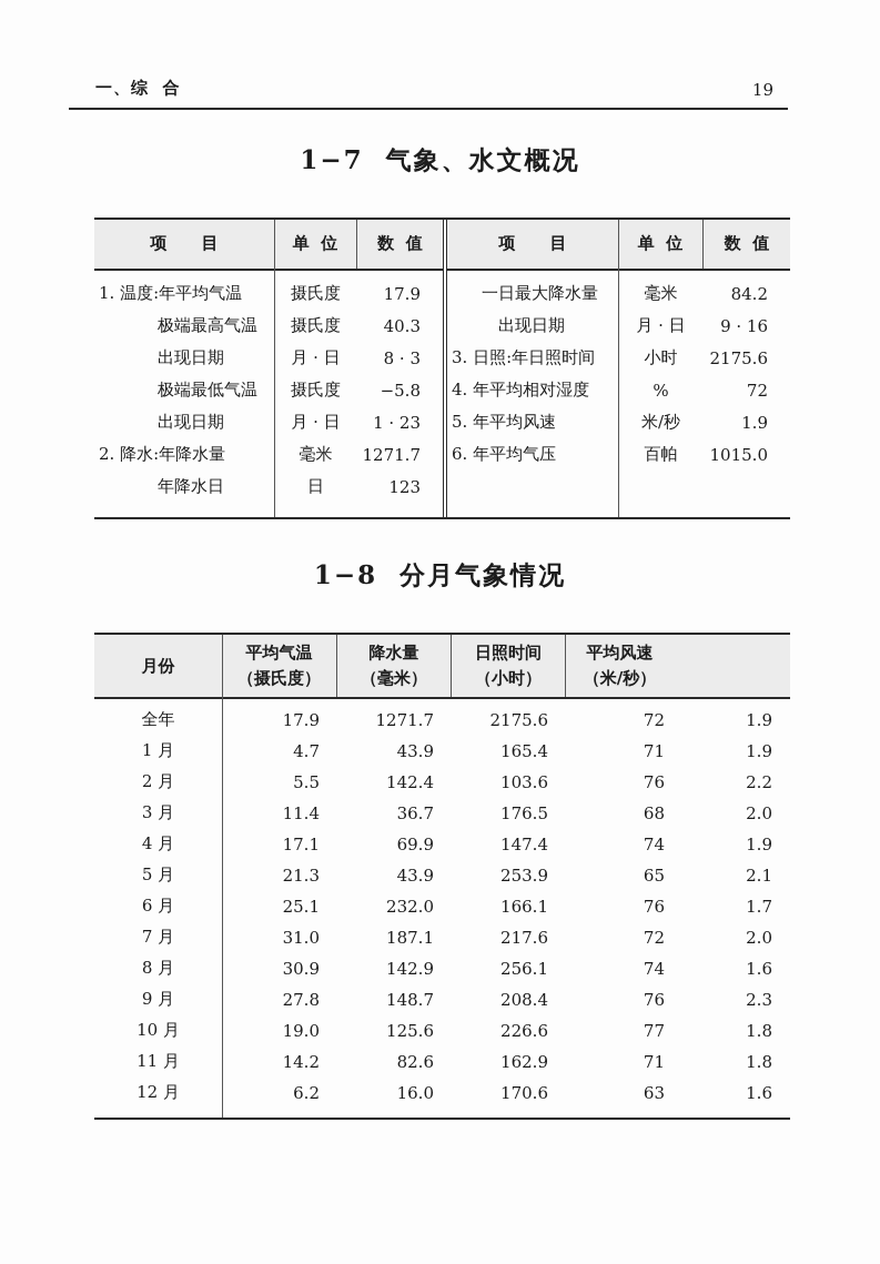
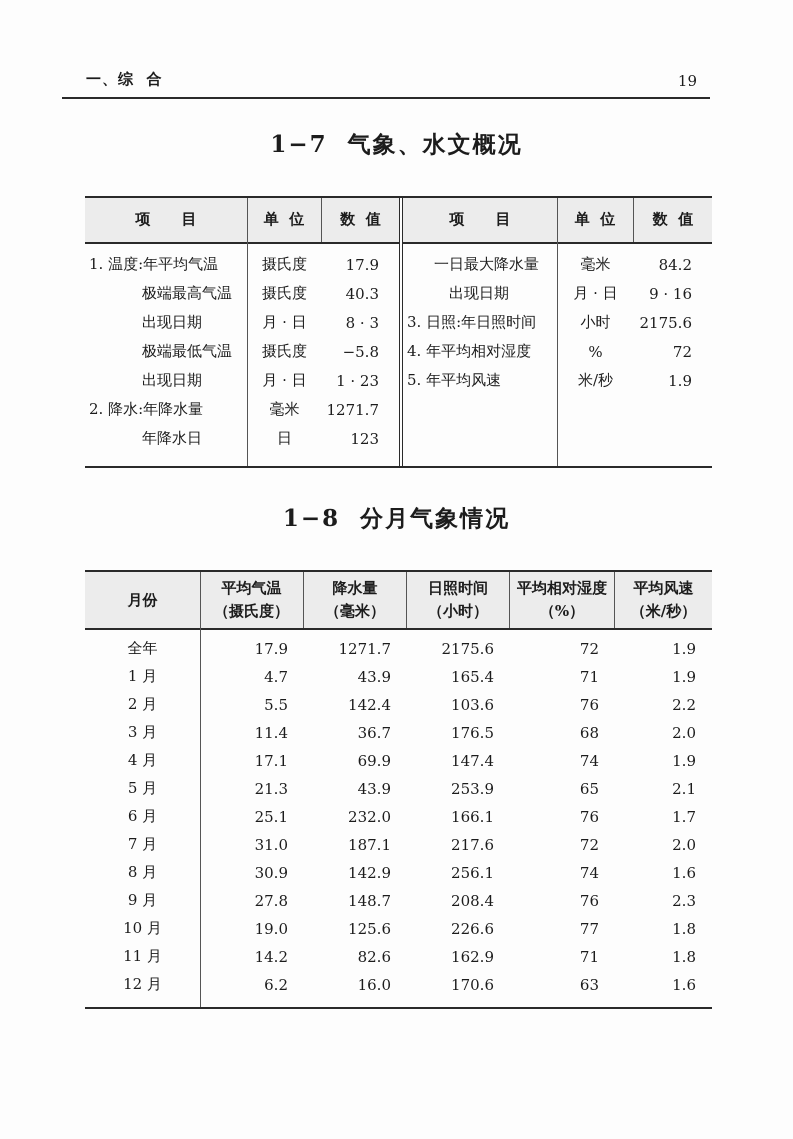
  一、综 合
  19
  1−7 气象、水文概况
  项 目
  单 位
  数 值
  1. 温度:年平均气温
  摄氏度
  17.9
  极端最高气温
  摄氏度
  40.3
  出现日期
  月 · 日
  8 · 3
  极端最低气温
  摄氏度
  −5.8
  出现日期
  月 · 日
  1 · 23
  2. 降水:年降水量
  毫米
  1271.7
  年降水日
  日
  123
  项 目
  单 位
  数 值
  一日最大降水量
  毫米
  84.2
  出现日期
  月 · 日
  9 · 16
  3. 日照:年日照时间
  小时
  2175.6
  4. 年平均相对湿度
  %
  72
  5. 年平均风速
  米/秒
  1.9
- 6. 年平均气压
- 百帕
- 1015.0
  1−8 分月气象情况
  月份
  平均气温
  （摄氏度）
  降水量
  （毫米）
  日照时间
  （小时）
+ 平均相对湿度
+ （%）
  平均风速
  （米/秒）
  全年
  17.9
  1271.7
  2175.6
  72
  1.9
  1 月
  4.7
  43.9
  165.4
  71
  1.9
  2 月
  5.5
  142.4
  103.6
  76
  2.2
  3 月
  11.4
  36.7
  176.5
  68
  2.0
  4 月
  17.1
  69.9
  147.4
  74
  1.9
  5 月
  21.3
  43.9
  253.9
  65
  2.1
  6 月
  25.1
  232.0
  166.1
  76
  1.7
  7 月
  31.0
  187.1
  217.6
  72
  2.0
  8 月
  30.9
  142.9
  256.1
  74
  1.6
  9 月
  27.8
  148.7
  208.4
  76
  2.3
  10 月
  19.0
  125.6
  226.6
  77
  1.8
  11 月
  14.2
  82.6
  162.9
  71
  1.8
  12 月
  6.2
  16.0
  170.6
  63
  1.6
